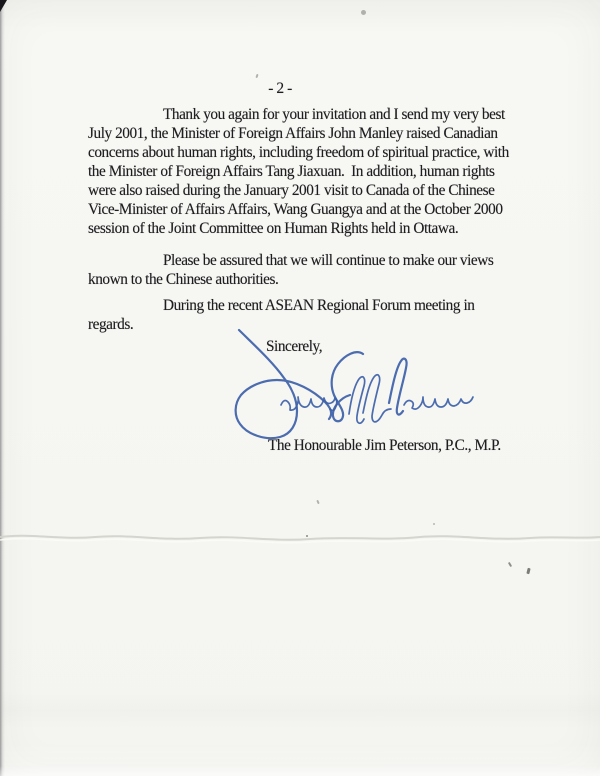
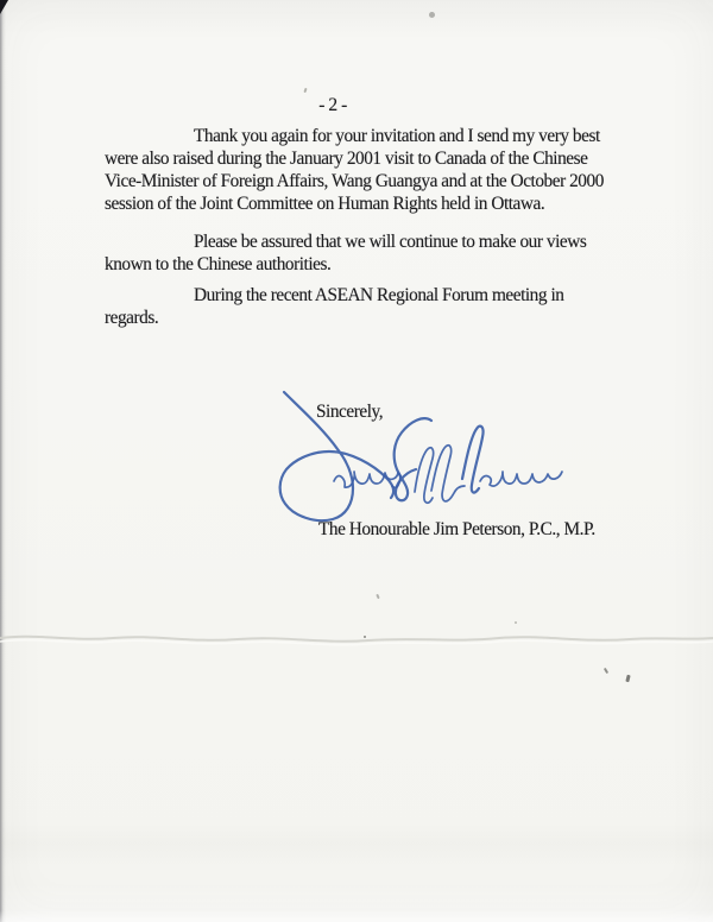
  - 2 -
  Thank you again for your invitation and I send my very best
- July 2001, the Minister of Foreign Affairs John Manley raised Canadian
- concerns about human rights, including freedom of spiritual practice, with
- the Minister of Foreign Affairs Tang Jiaxuan. In addition, human rights
  were also raised during the January 2001 visit to Canada of the Chinese
- Vice-Minister of Affairs Affairs, Wang Guangya and at the October 2000
+ Vice-Minister of Foreign Affairs, Wang Guangya and at the October 2000
  session of the Joint Committee on Human Rights held in Ottawa.
  Please be assured that we will continue to make our views
  known to the Chinese authorities.
  During the recent ASEAN Regional Forum meeting in
  regards.
  Sincerely,
  The Honourable Jim Peterson, P.C., M.P.
